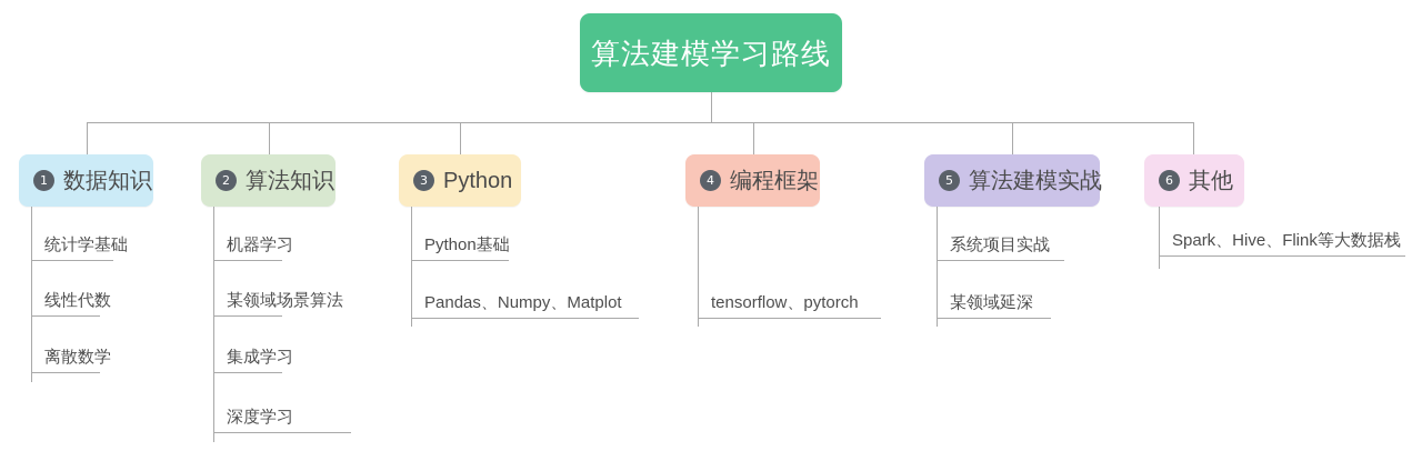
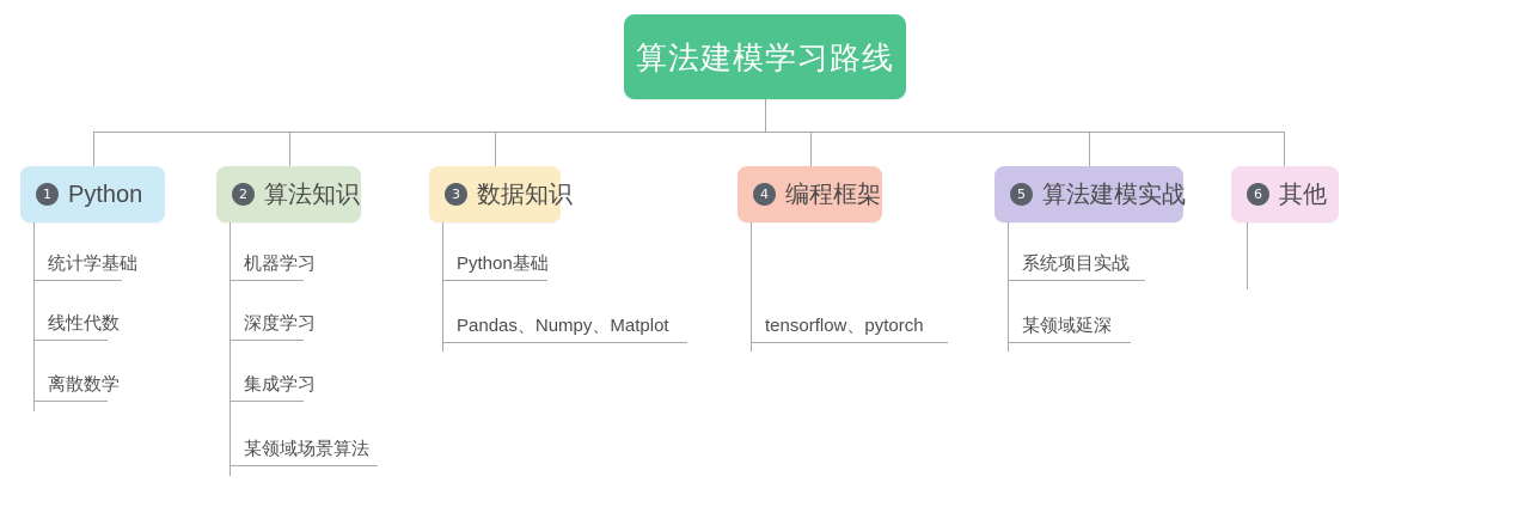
  算法建模学习路线
  1
- 数据知识
+ Python
  统计学基础
  线性代数
  离散数学
  2
  算法知识
  机器学习
- 某领域场景算法
+ 深度学习
  集成学习
- 深度学习
+ 某领域场景算法
  3
- Python
+ 数据知识
  Python基础
  Pandas、Numpy、Matplot
  4
  编程框架
  tensorflow、pytorch
  5
  算法建模实战
  系统项目实战
  某领域延深
  6
  其他
- Spark、Hive、Flink等大数据栈
